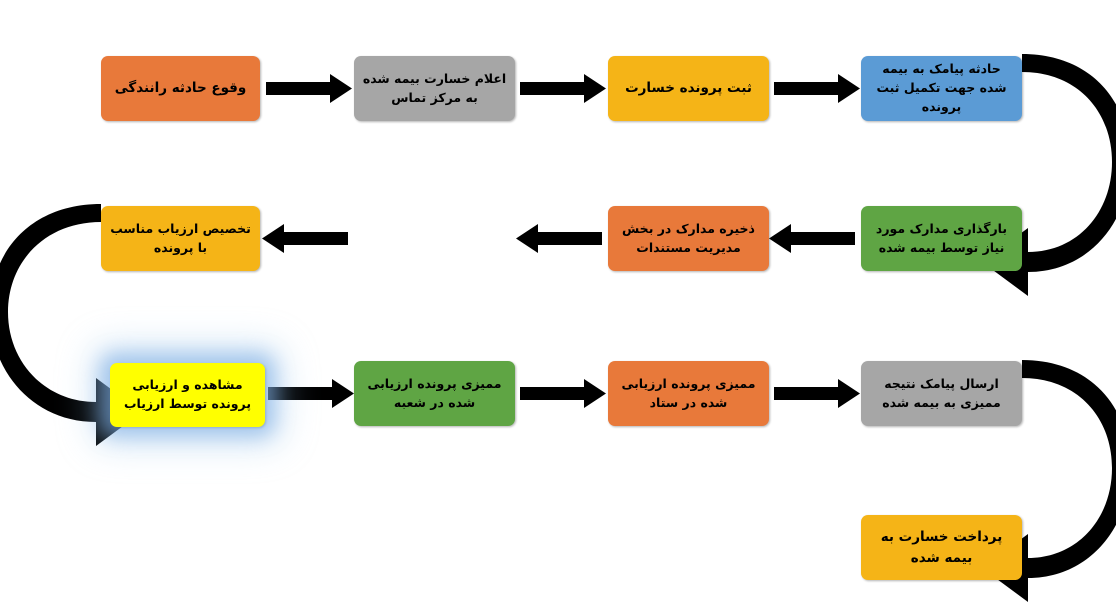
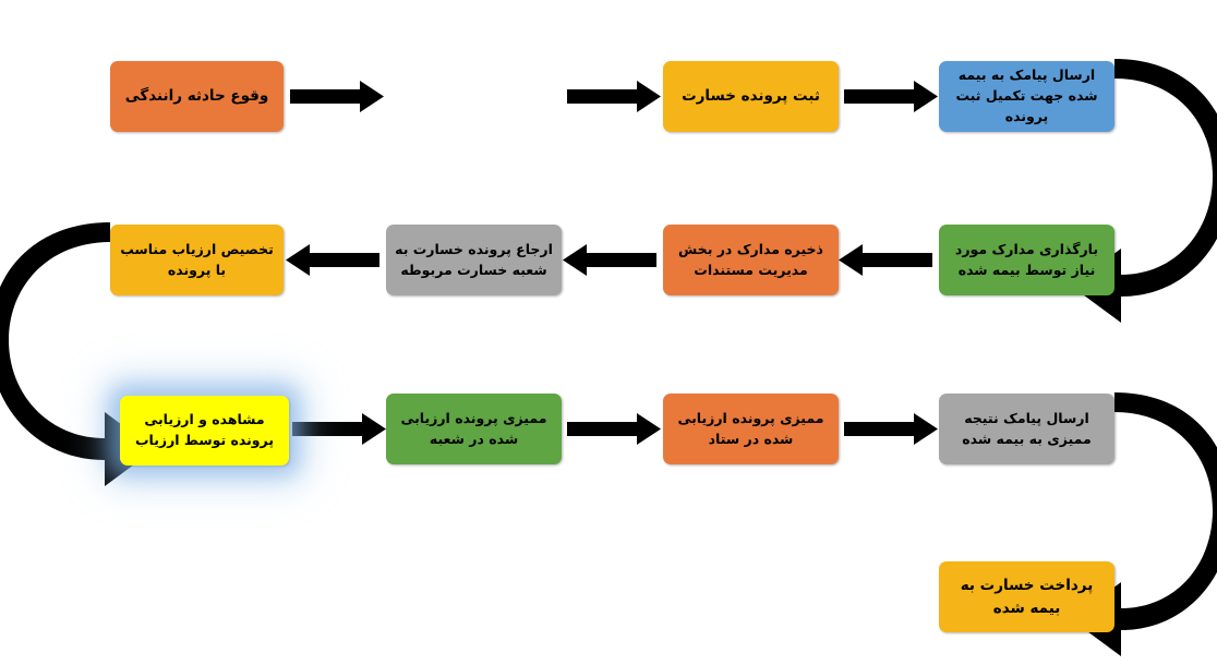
  وقوع حادثه رانندگی
- اعلام خسارت بیمه شده به مرکز تماس
  ثبت پرونده خسارت
- حادثه پیامک به بیمه شده جهت تکمیل ثبت پرونده
+ ارسال پیامک به بیمه شده جهت تکمیل ثبت پرونده
  بارگذاری مدارک مورد نیاز توسط بیمه شده
  ذخیره مدارک در بخش مدیریت مستندات
+ ارجاع پرونده خسارت به شعبه خسارت مربوطه
  تخصیص ارزیاب مناسب با پرونده
  مشاهده و ارزیابی پرونده توسط ارزیاب
  ممیزی پرونده ارزیابی شده در شعبه
  ممیزی پرونده ارزیابی شده در ستاد
  ارسال پیامک نتیجه ممیزی به بیمه شده
  پرداخت خسارت به بیمه شده
